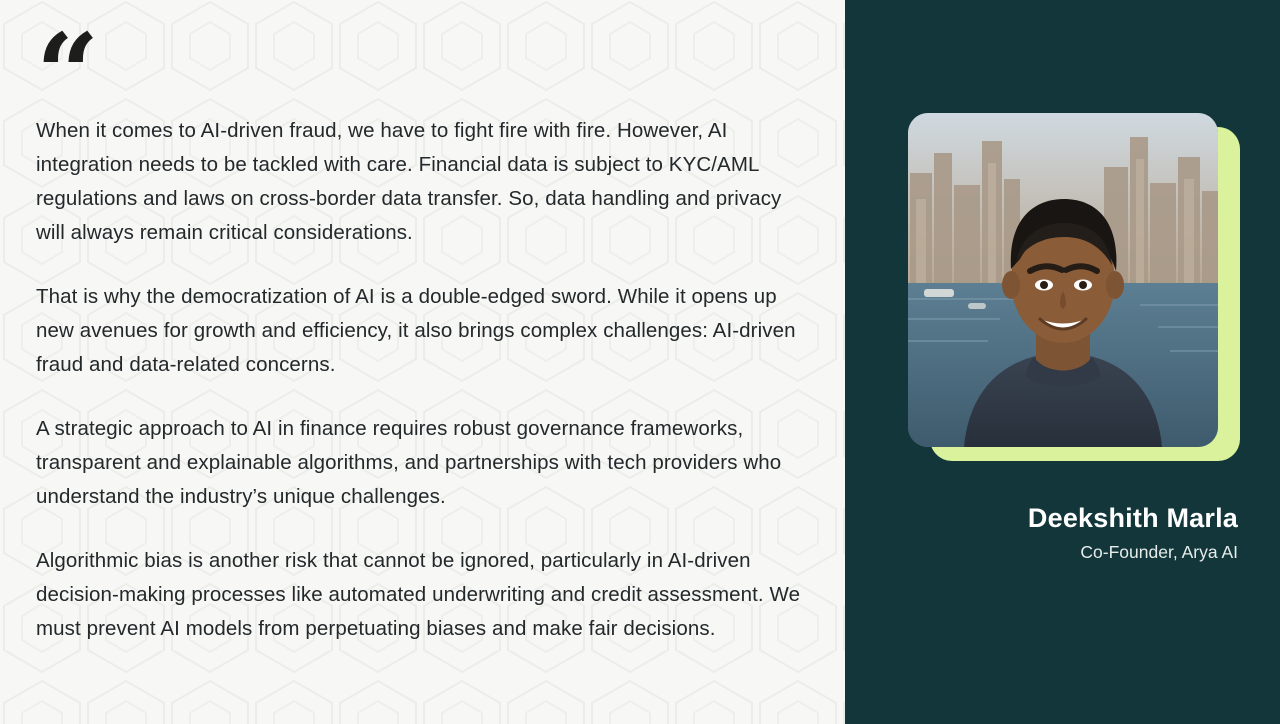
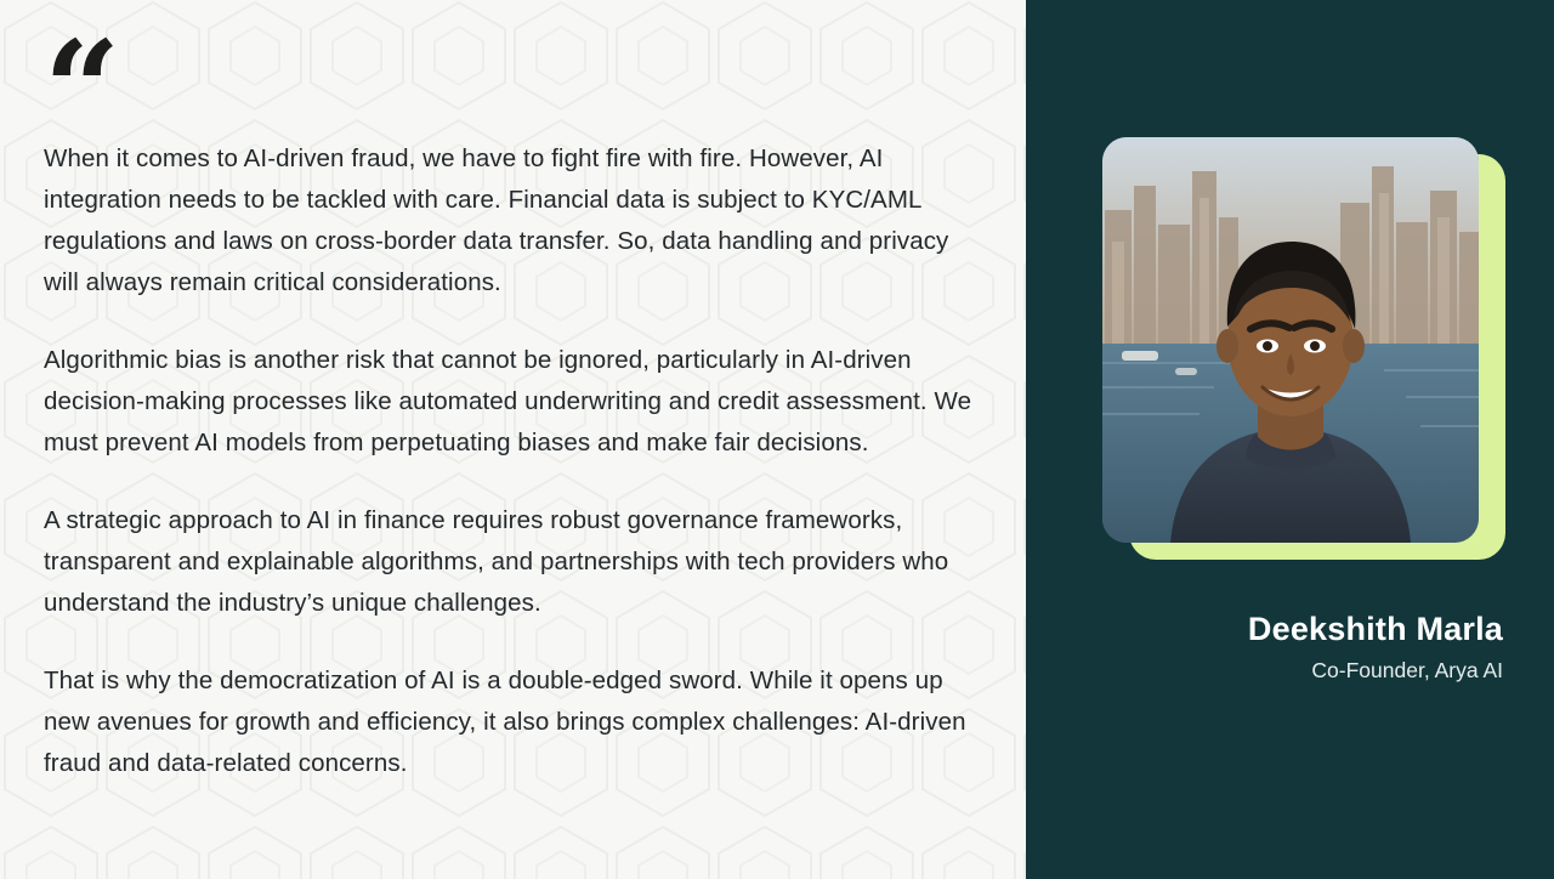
  “
  When it comes to AI-driven fraud, we have to fight fire with fire. However, AI integration needs to be tackled with care. Financial data is subject to KYC/AML regulations and laws on cross-border data transfer. So, data handling and privacy will always remain critical considerations.
- That is why the democratization of AI is a double-edged sword. While it opens up new avenues for growth and efficiency, it also brings complex challenges: AI-driven fraud and data-related concerns.
+ Algorithmic bias is another risk that cannot be ignored, particularly in AI-driven decision-making processes like automated underwriting and credit assessment. We must prevent AI models from perpetuating biases and make fair decisions.
  A strategic approach to AI in finance requires robust governance frameworks, transparent and explainable algorithms, and partnerships with tech providers who understand the industry’s unique challenges.
- Algorithmic bias is another risk that cannot be ignored, particularly in AI-driven decision-making processes like automated underwriting and credit assessment. We must prevent AI models from perpetuating biases and make fair decisions.
+ That is why the democratization of AI is a double-edged sword. While it opens up new avenues for growth and efficiency, it also brings complex challenges: AI-driven fraud and data-related concerns.
  Deekshith Marla
  Co-Founder, Arya AI
